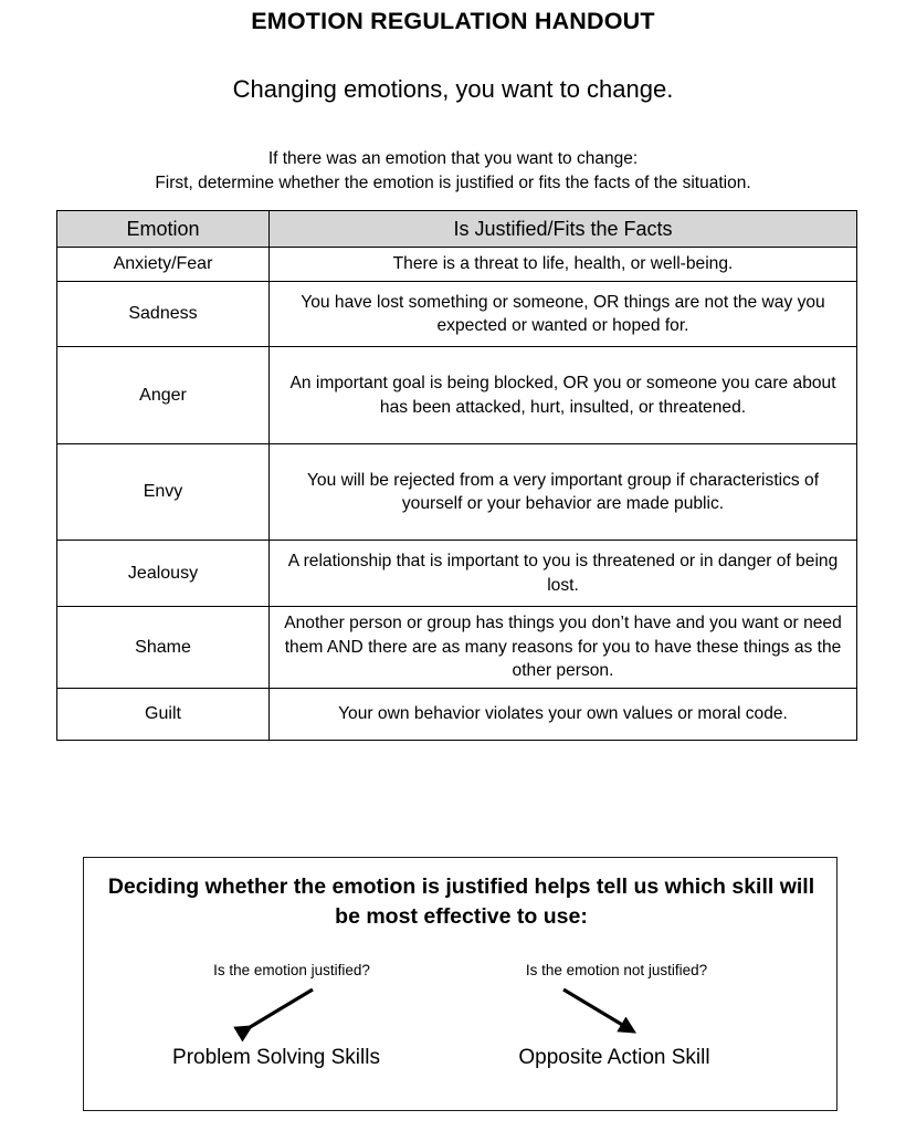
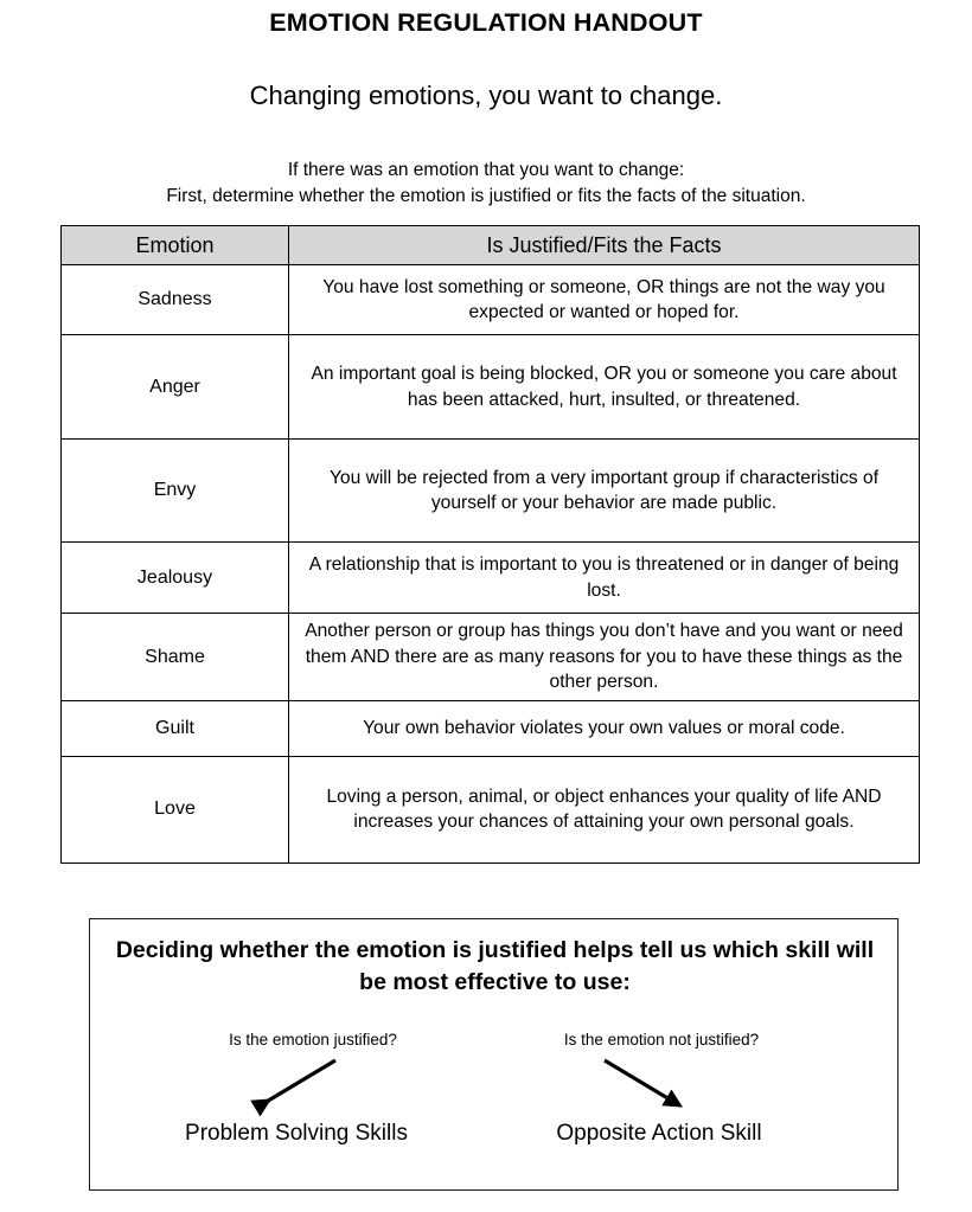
  EMOTION REGULATION HANDOUT
  Changing emotions, you want to change.
  If there was an emotion that you want to change:
  First, determine whether the emotion is justified or fits the facts of the situation.
  Emotion	Is Justified/Fits the Facts
- Anxiety/Fear	There is a threat to life, health, or well-being.
  Sadness	You have lost something or someone, OR things are not the way you expected or wanted or hoped for.
  Anger	An important goal is being blocked, OR you or someone you care about has been attacked, hurt, insulted, or threatened.
  Envy	You will be rejected from a very important group if characteristics of yourself or your behavior are made public.
  Jealousy	A relationship that is important to you is threatened or in danger of being lost.
  Shame	Another person or group has things you don’t have and you want or need them AND there are as many reasons for you to have these things as the other person.
  Guilt	Your own behavior violates your own values or moral code.
+ Love	Loving a person, animal, or object enhances your quality of life AND increases your chances of attaining your own personal goals.
  Deciding whether the emotion is justified helps tell us which skill will be most effective to use:
  Is the emotion justified?
  Is the emotion not justified?
  Problem Solving Skills
  Opposite Action Skill
